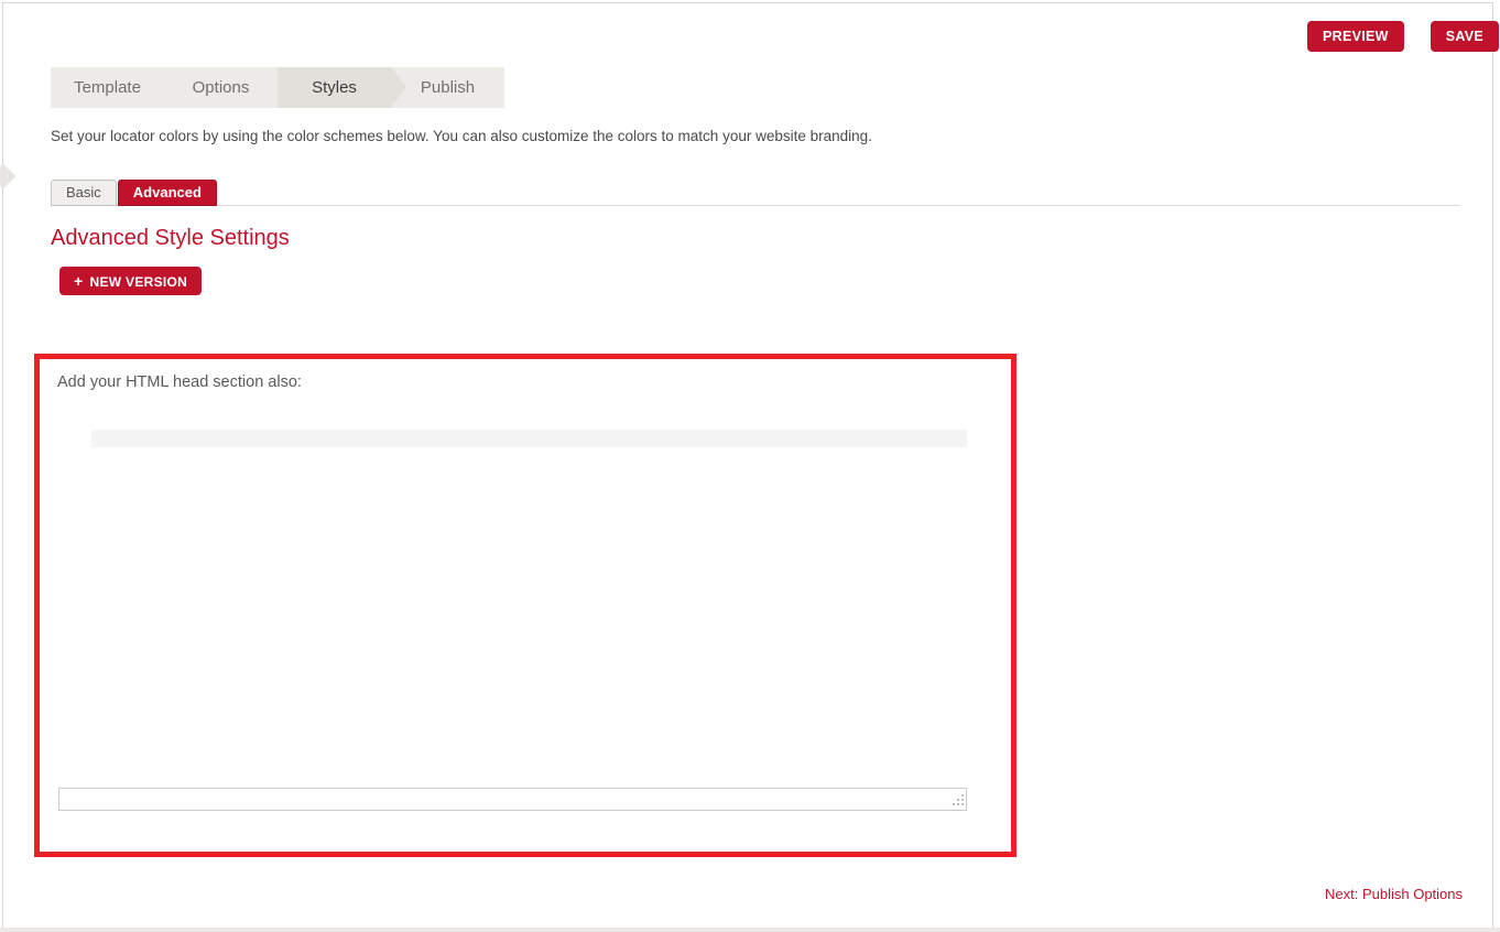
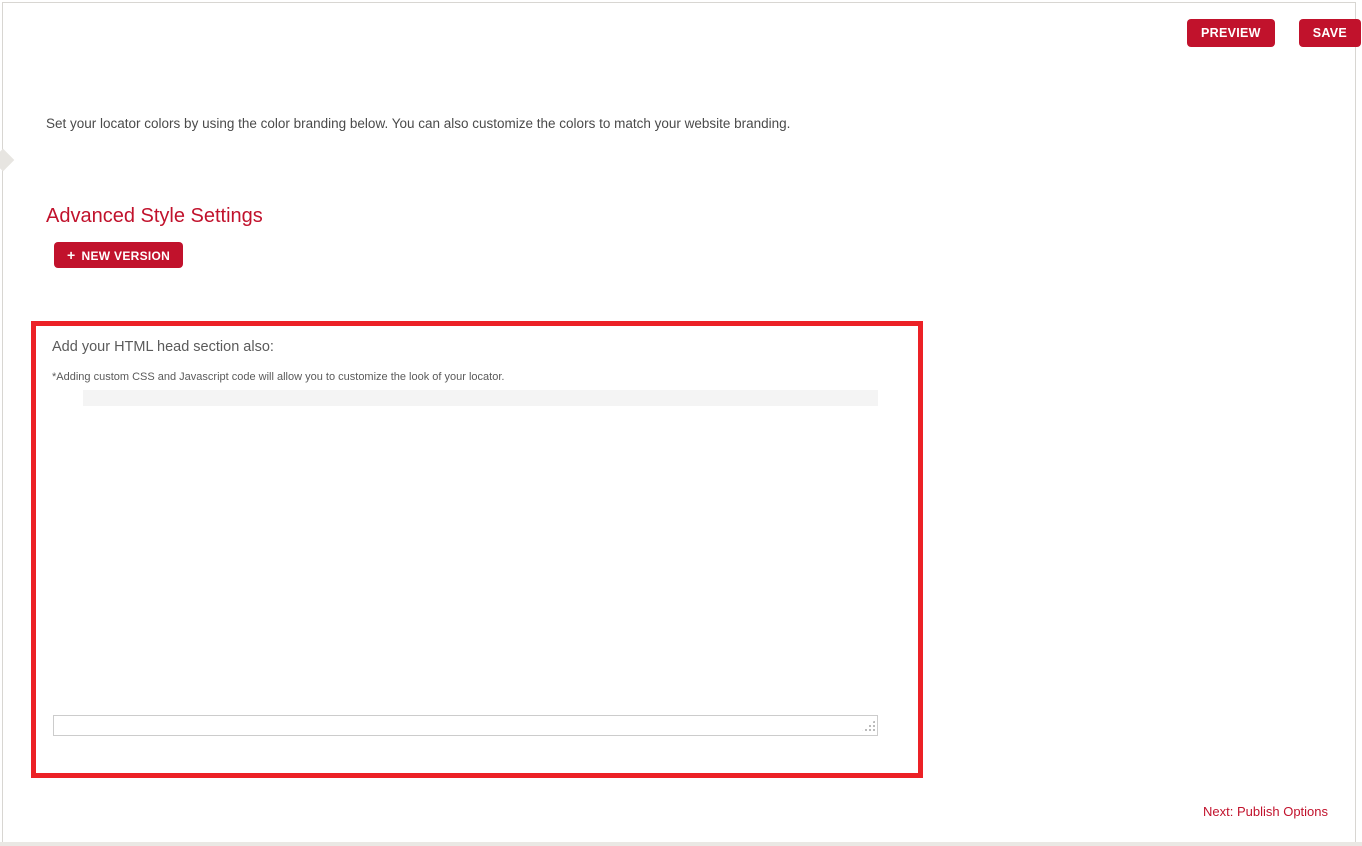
  PREVIEW
  SAVE
- Template
- Options
- Styles
- Publish
- Set your locator colors by using the color schemes below. You can also customize the colors to match your website branding.
+ Set your locator colors by using the color branding below. You can also customize the colors to match your website branding.
- Basic Advanced
  Advanced Style Settings
  + NEW VERSION
  Add your HTML head section also:
+ *Adding custom CSS and Javascript code will allow you to customize the look of your locator.
  Next: Publish Options
